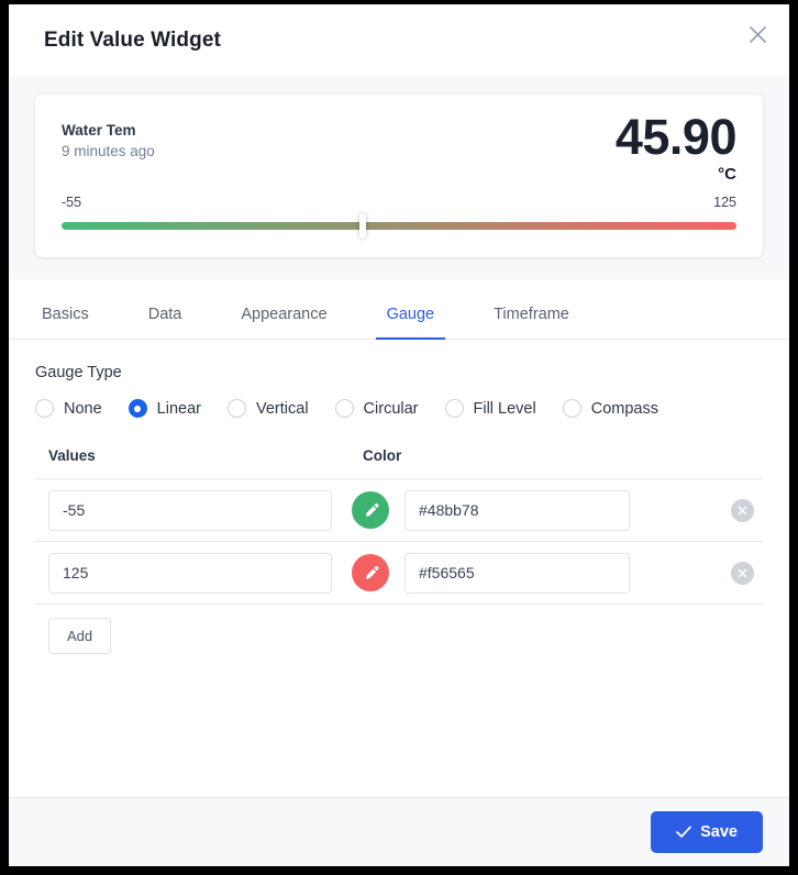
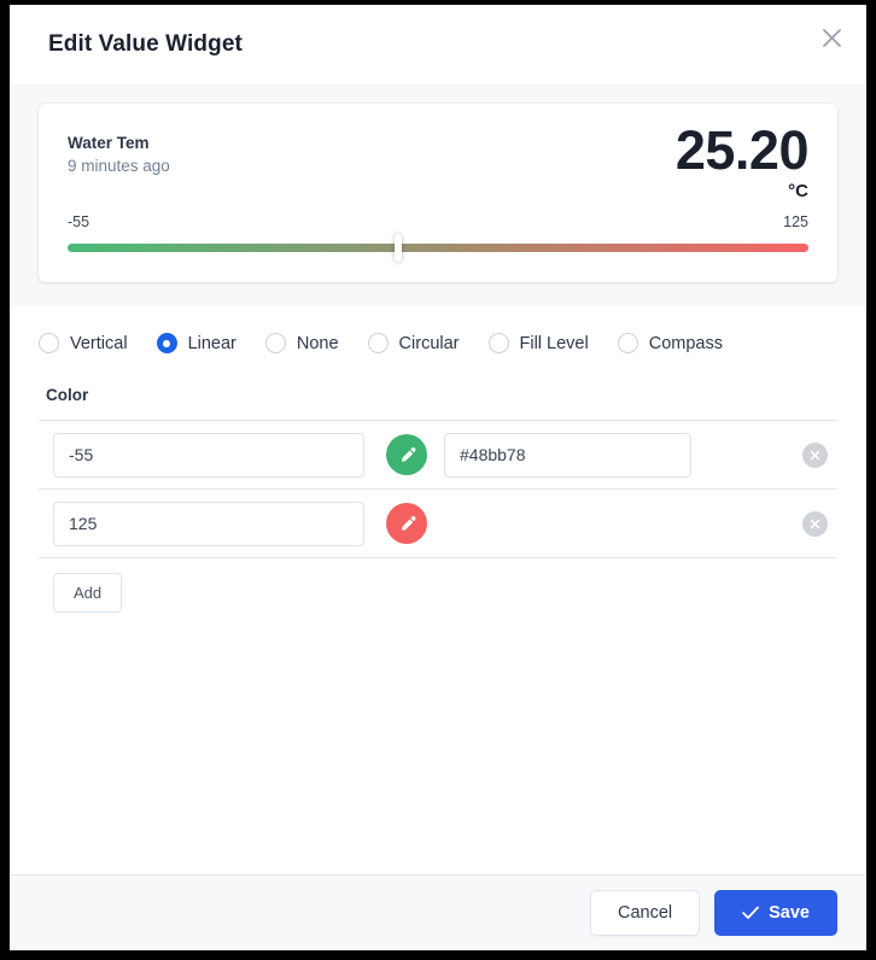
  Edit Value Widget
  Water Tem
  9 minutes ago
- 45.90
+ 25.20
  °C
  -55
  125
- Basics
- Data
- Appearance
- Gauge
- Timeframe
- Gauge Type
- None
+ Vertical
  Linear
- Vertical
+ None
  Circular
  Fill Level
  Compass
- Values
  Color
  -55
  #48bb78
  125
- #f56565
  Add
+ Cancel
  Save
